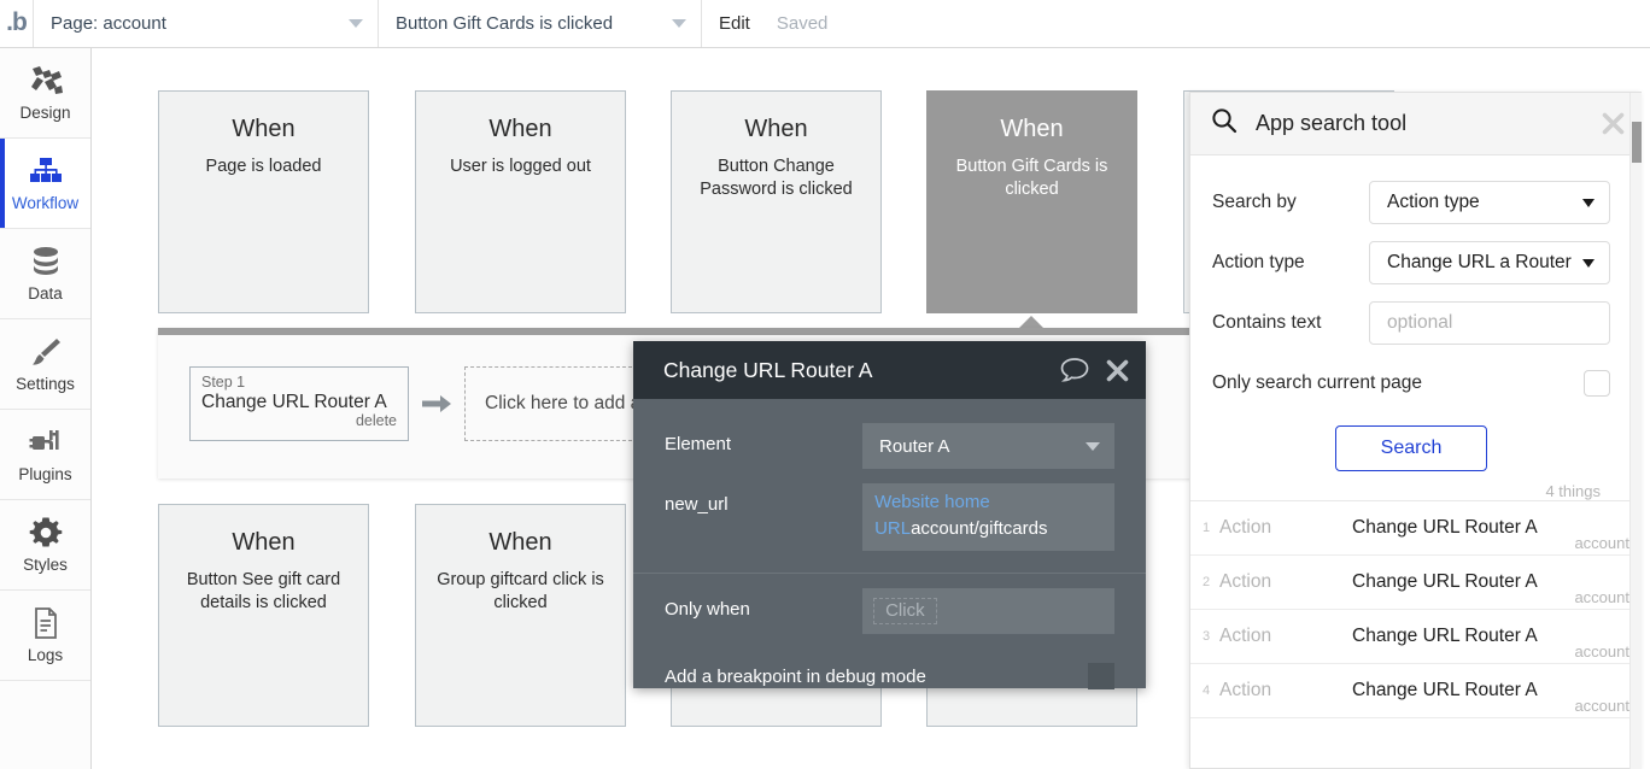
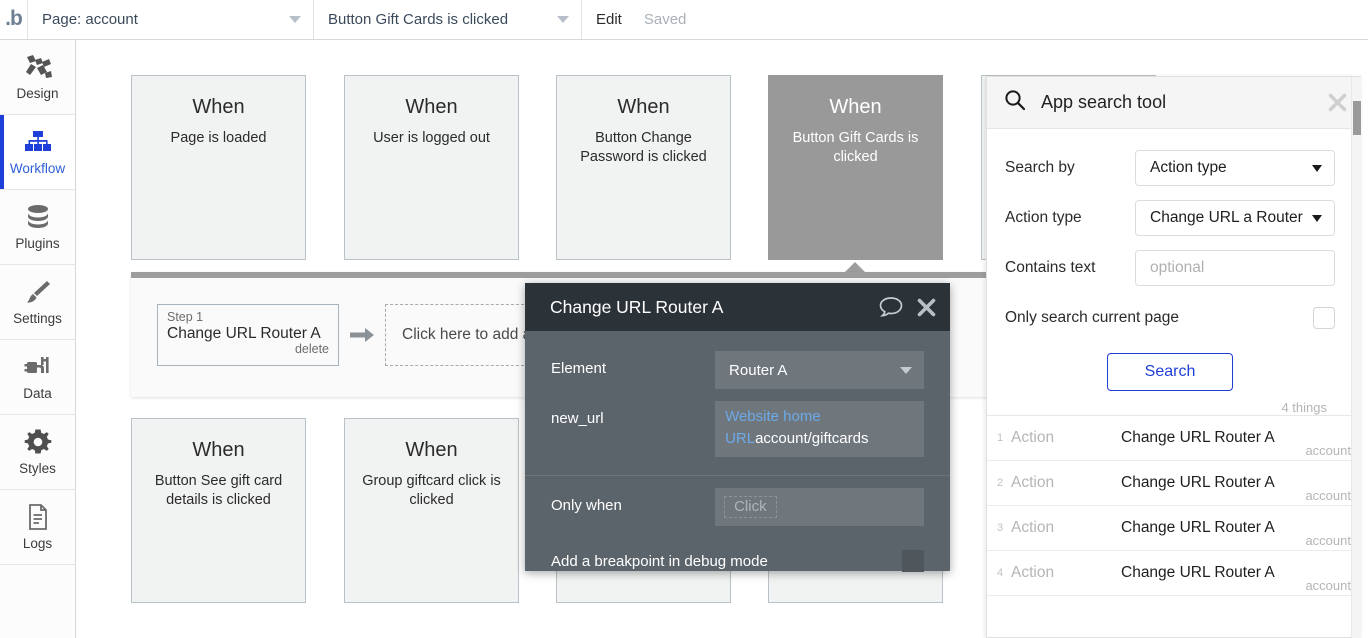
  .b
  Page: account
  Button Gift Cards is clicked
  Edit
  Saved
  Design
  Workflow
- Data
+ Plugins
  Settings
- Plugins
+ Data
  Styles
  Logs
  When
  Page is loaded
  When
  User is logged out
  When
  Button Change Password is clicked
  When
  Button Gift Cards is clicked
  When
  Button See gift card details is clicked
  When
  Group giftcard click is clicked
  Step 1
  Change URL Router A
  delete
  Change URL Router A
  Element
  Router A
  new_url
  Website home URLaccount/giftcards
  Only when
  Click
  Add a breakpoint in debug mode
  App search tool
  Search by
  Action type
  Action type
  Change URL a Router
  Contains text
  optional
  Only search current page
  Search
  4 things
  1
  Action
  Change URL Router A
  account
  2
  Action
  Change URL Router A
  account
  3
  Action
  Change URL Router A
  account
  4
  Action
  Change URL Router A
  account
